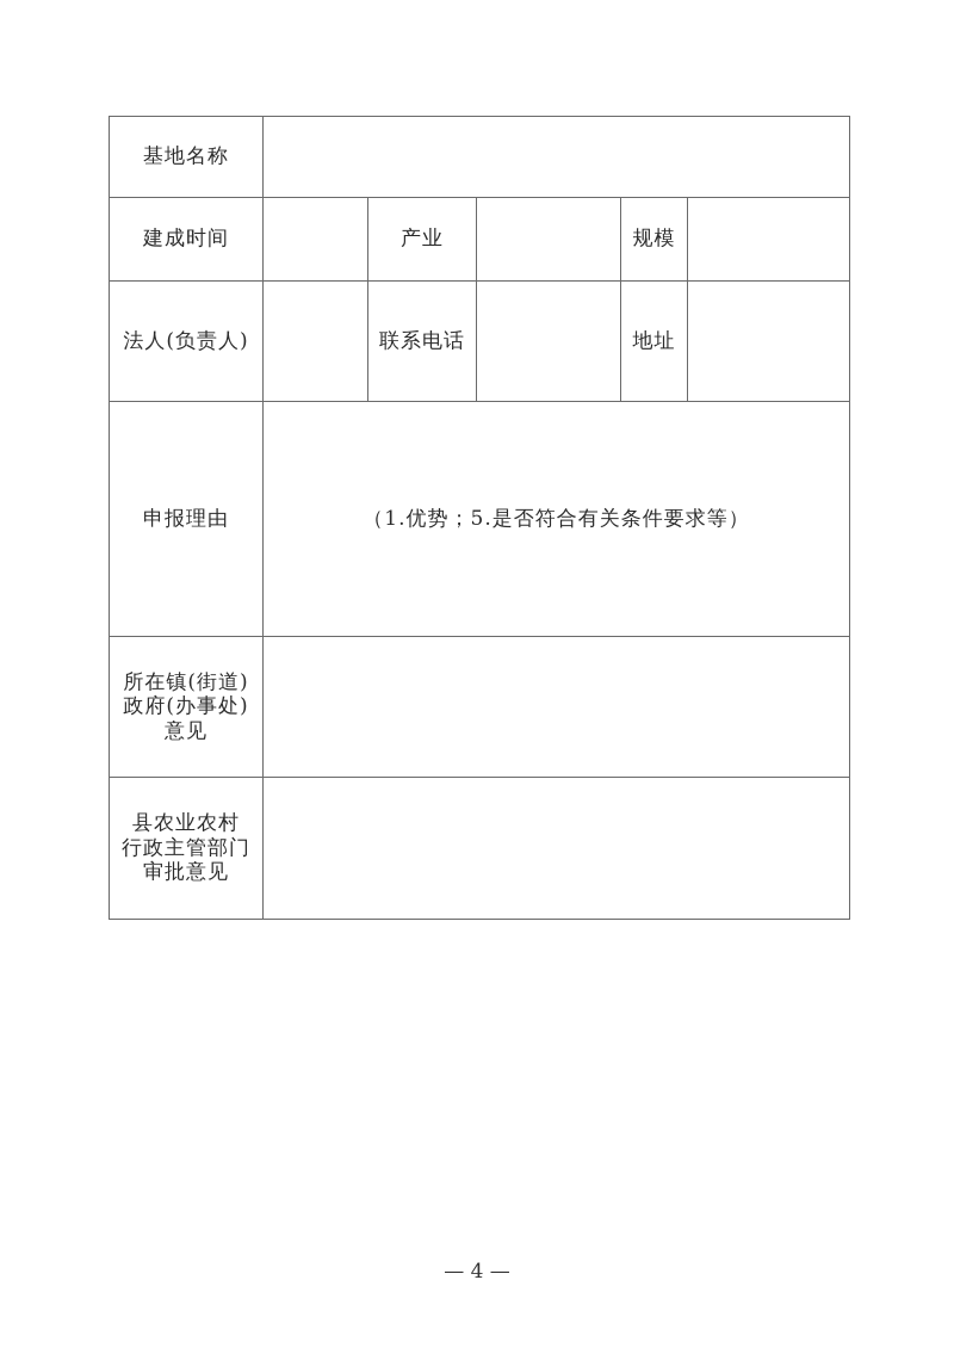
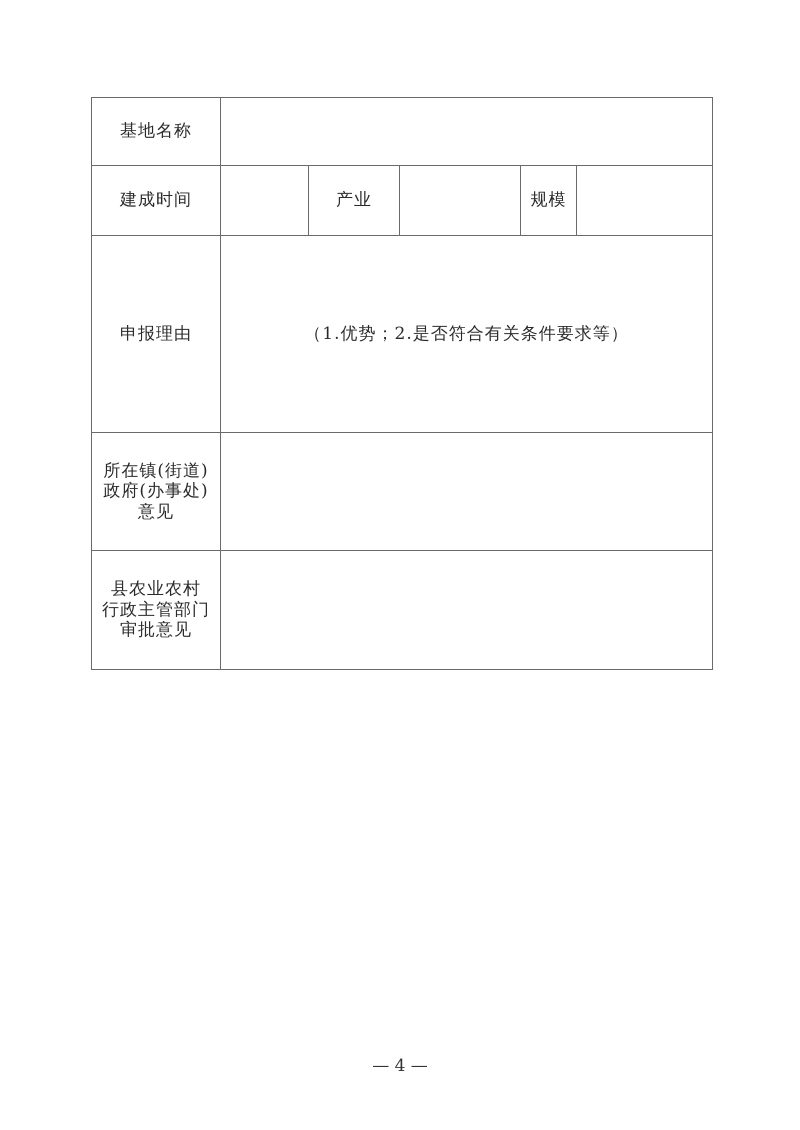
  基地名称
  建成时间		产业		规模
- 法人(负责人)		联系电话		地址
- 申报理由	（1.优势；5.是否符合有关条件要求等）
+ 申报理由	（1.优势；2.是否符合有关条件要求等）
  所在镇(街道) 政府(办事处) 意见
  县农业农村 行政主管部门 审批意见
  — 4 —
